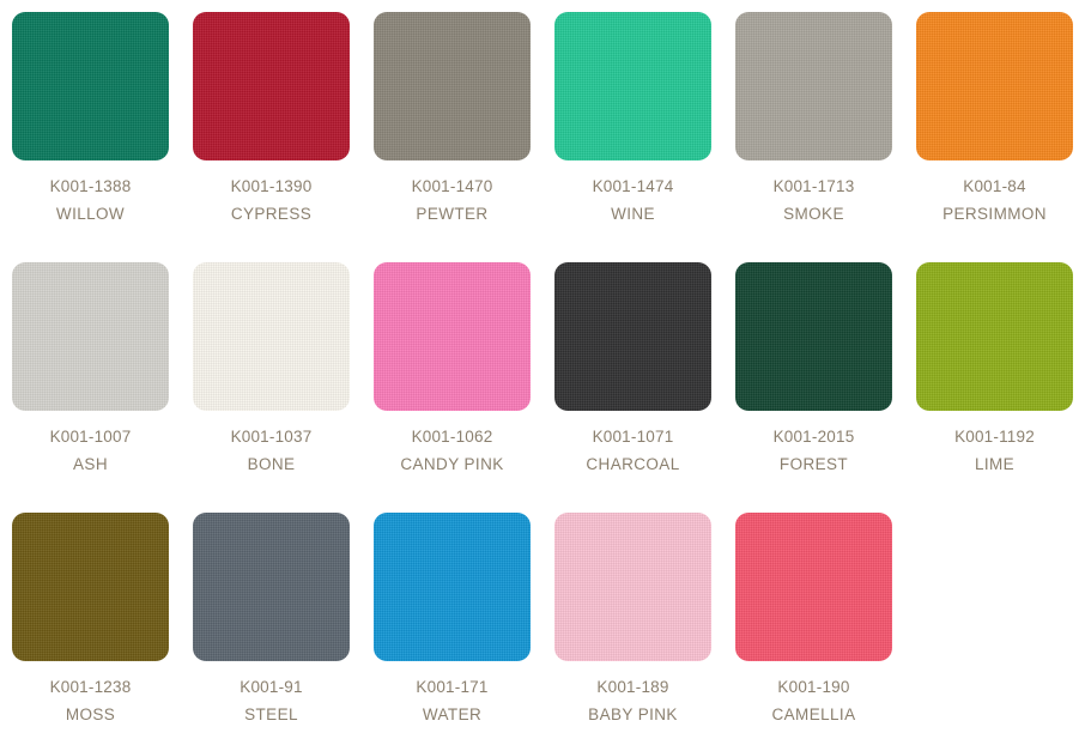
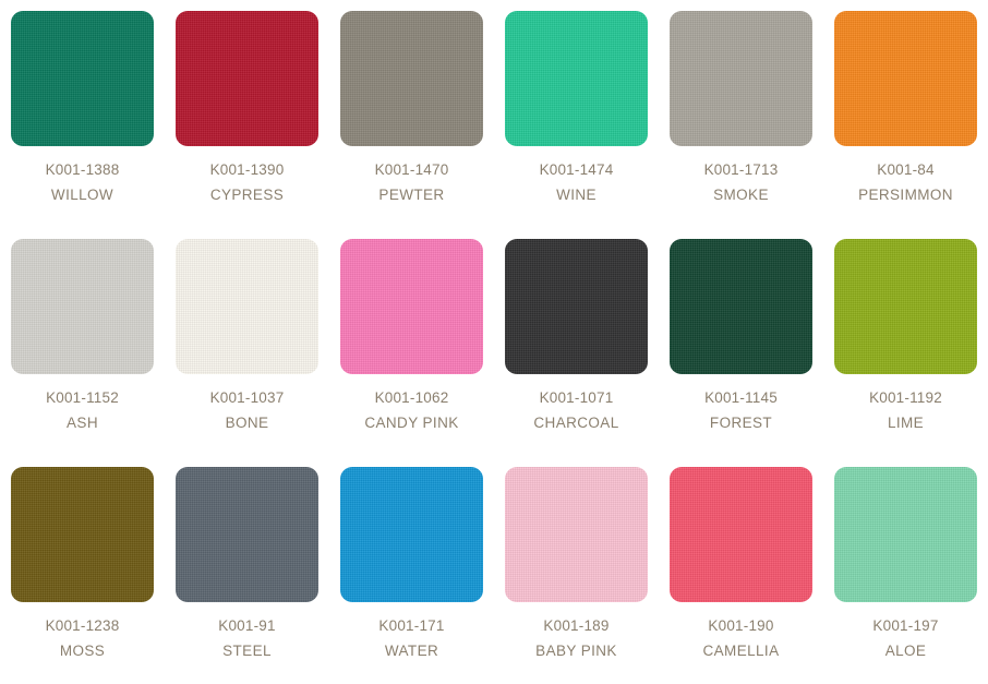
  K001-1388
  WILLOW
  K001-1390
  CYPRESS
  K001-1470
  PEWTER
  K001-1474
  WINE
  K001-1713
  SMOKE
  K001-84
  PERSIMMON
- K001-1007
+ K001-1152
  ASH
  K001-1037
  BONE
  K001-1062
  CANDY PINK
  K001-1071
  CHARCOAL
- K001-2015
+ K001-1145
  FOREST
  K001-1192
  LIME
  K001-1238
  MOSS
  K001-91
  STEEL
  K001-171
  WATER
  K001-189
  BABY PINK
  K001-190
  CAMELLIA
+ K001-197
+ ALOE
